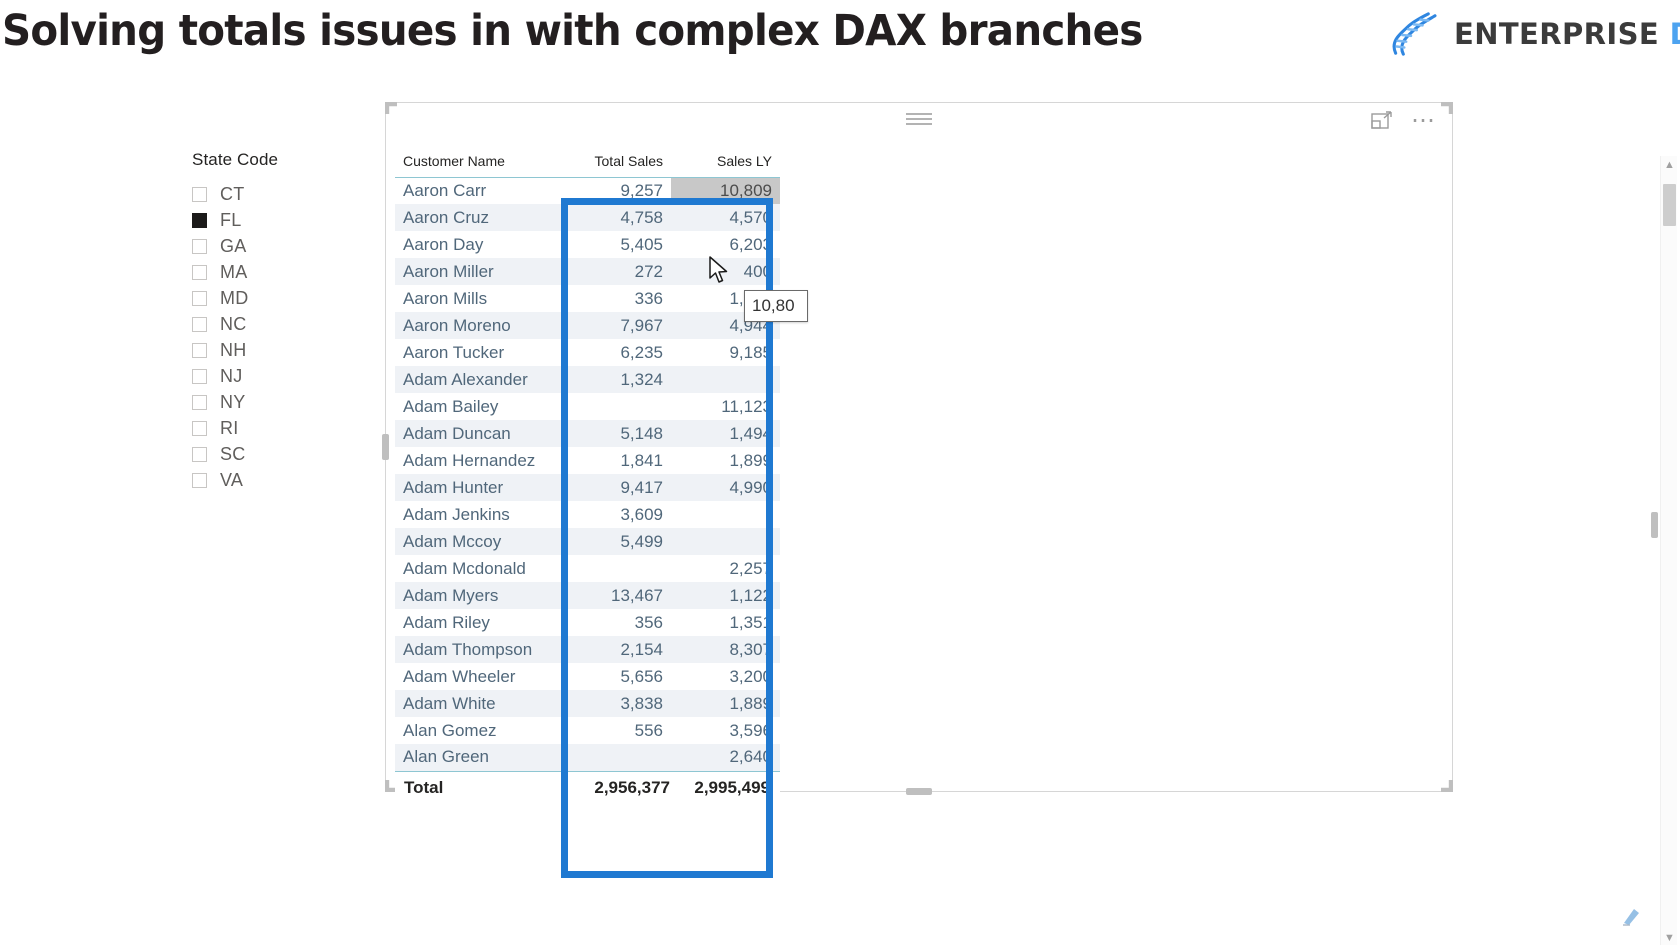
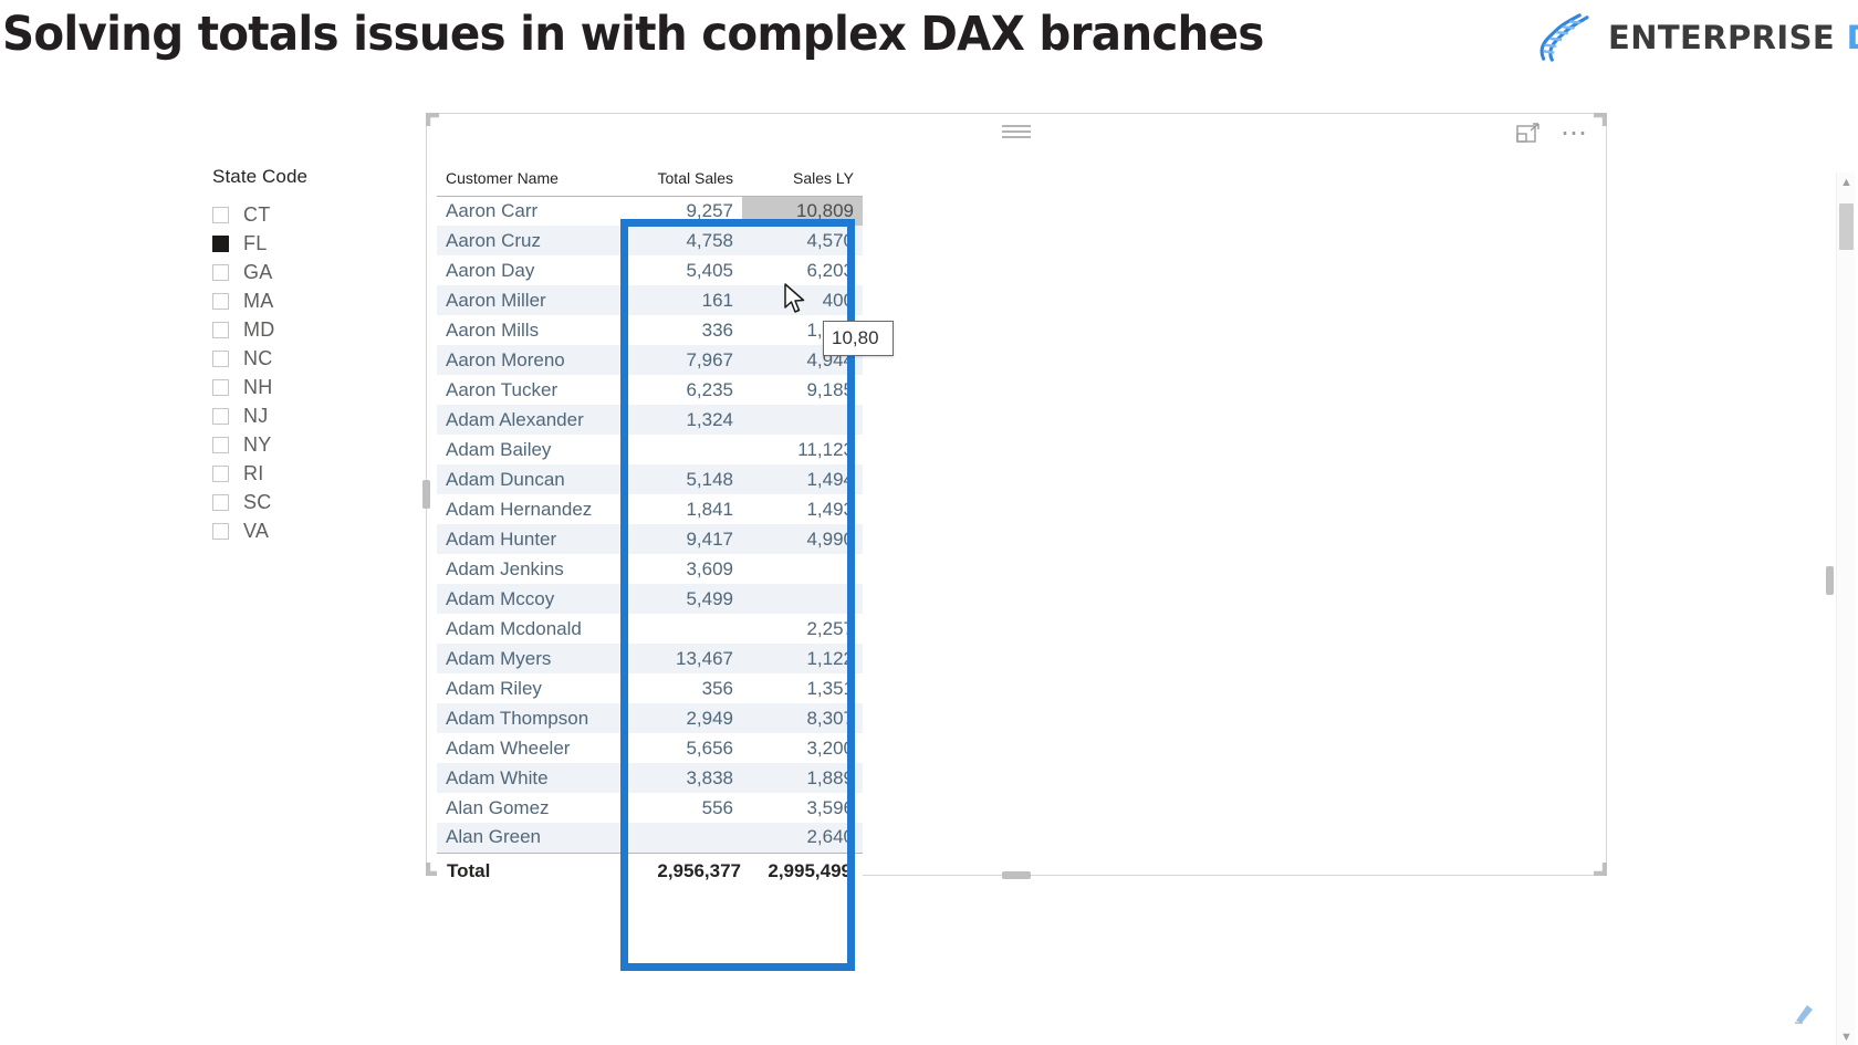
  Solving totals issues in with complex DAX branches
  ENTERPRISE
  State Code
  CT
  FL
  GA
  MA
  MD
  NC
  NH
  NJ
  NY
  RI
  SC
  VA
  ⋯
  Customer Name	Total Sales	Sales LY
  Aaron Carr	9,257	10,809
  Aaron Cruz	4,758	4,570
  Aaron Day	5,405	6,203
- Aaron Miller	272	400
+ Aaron Miller	161	400
  Aaron Mills	336	1,
  Aaron Moreno	7,967	4,944
  Aaron Tucker	6,235	9,185
  Adam Alexander	1,324
  Adam Bailey		11,123
  Adam Duncan	5,148	1,494
- Adam Hernandez	1,841	1,899
+ Adam Hernandez	1,841	1,493
  Adam Hunter	9,417	4,990
  Adam Jenkins	3,609
  Adam Mccoy	5,499
  Adam Mcdonald		2,257
  Adam Myers	13,467	1,122
  Adam Riley	356	1,351
- Adam Thompson	2,154	8,307
+ Adam Thompson	2,949	8,307
  Adam Wheeler	5,656	3,200
  Adam White	3,838	1,889
  Alan Gomez	556	3,596
  Alan Green		2,640
  Total	2,956,377	2,995,499
  10,80
  ▲
  ▼
